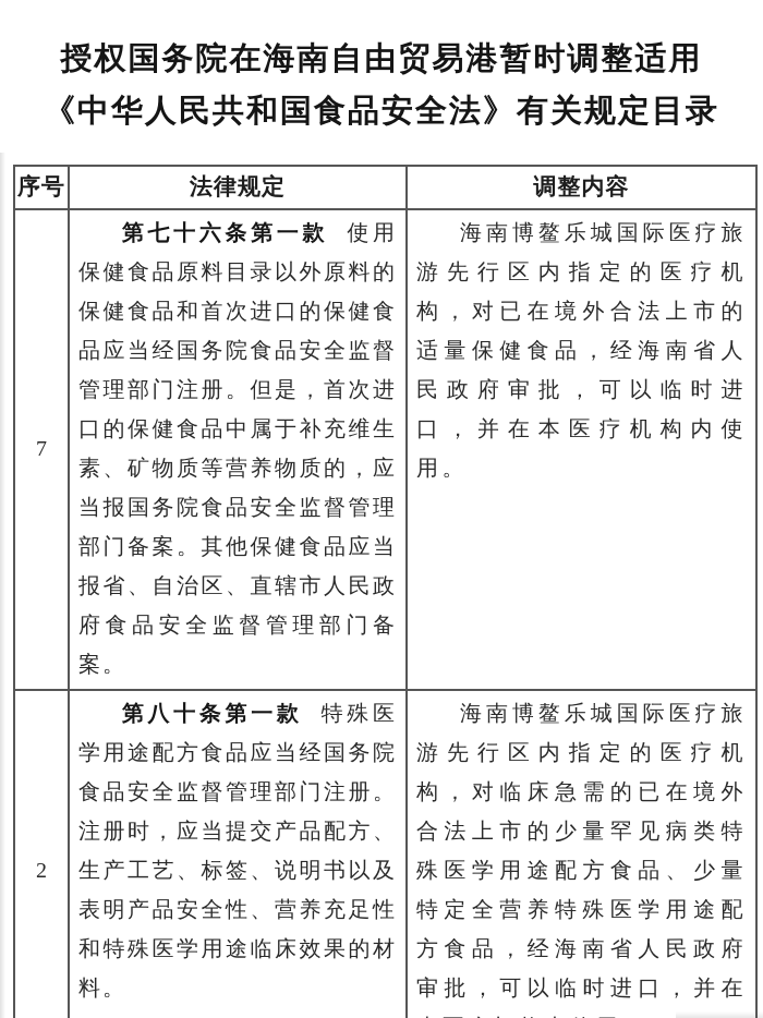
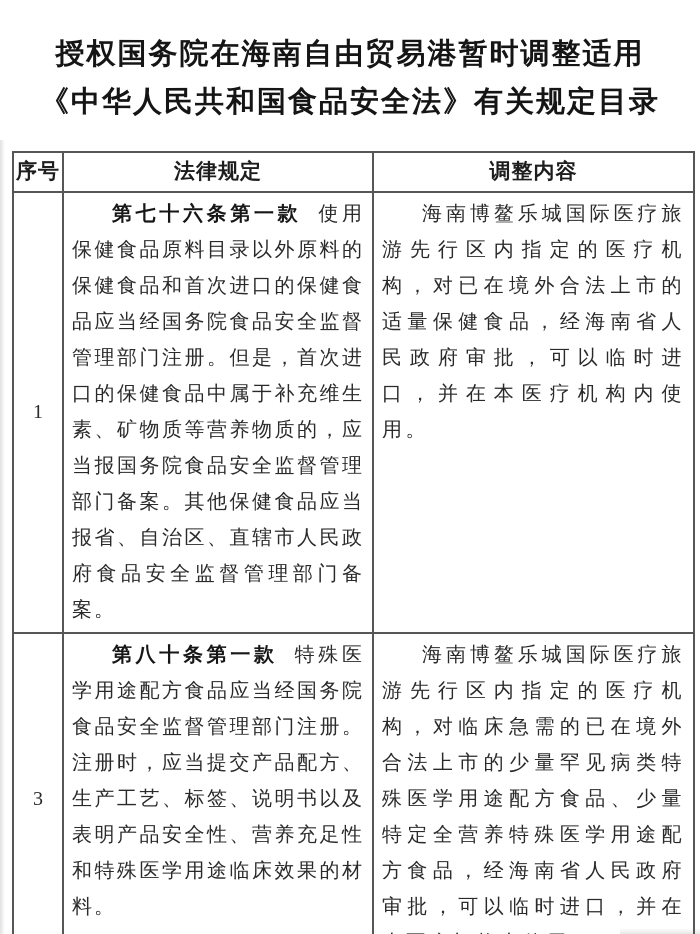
  授权国务院在海南自由贸易港暂时调整适用
  《中华人民共和国食品安全法》有关规定目录
  序号	法律规定	调整内容
- 7	第七十六条第一款 使用保健食品原料目录以外原料的保健食品和首次进口的保健食品应当经国务院食品安全监督管理部门注册。但是，首次进口的保健食品中属于补充维生素、矿物质等营养物质的，应当报国务院食品安全监督管理部门备案。其他保健食品应当报省、自治区、直辖市人民政府食品安全监督管理部门备案。	海南博鳌乐城国际医疗旅游先行区内指定的医疗机构，对已在境外合法上市的适量保健食品，经海南省人民政府审批，可以临时进口，并在本医疗机构内使用。
+ 1	第七十六条第一款 使用保健食品原料目录以外原料的保健食品和首次进口的保健食品应当经国务院食品安全监督管理部门注册。但是，首次进口的保健食品中属于补充维生素、矿物质等营养物质的，应当报国务院食品安全监督管理部门备案。其他保健食品应当报省、自治区、直辖市人民政府食品安全监督管理部门备案。	海南博鳌乐城国际医疗旅游先行区内指定的医疗机构，对已在境外合法上市的适量保健食品，经海南省人民政府审批，可以临时进口，并在本医疗机构内使用。
- 2	第八十条第一款 特殊医学用途配方食品应当经国务院食品安全监督管理部门注册。注册时，应当提交产品配方、生产工艺、标签、说明书以及表明产品安全性、营养充足性和特殊医学用途临床效果的材料。	海南博鳌乐城国际医疗旅游先行区内指定的医疗机构，对临床急需的已在境外合法上市的少量罕见病类特殊医学用途配方食品、少量特定全营养特殊医学用途配方食品，经海南省人民政府审批，可以临时进口，并在
+ 3	第八十条第一款 特殊医学用途配方食品应当经国务院食品安全监督管理部门注册。注册时，应当提交产品配方、生产工艺、标签、说明书以及表明产品安全性、营养充足性和特殊医学用途临床效果的材料。	海南博鳌乐城国际医疗旅游先行区内指定的医疗机构，对临床急需的已在境外合法上市的少量罕见病类特殊医学用途配方食品、少量特定全营养特殊医学用途配方食品，经海南省人民政府审批，可以临时进口，并在
